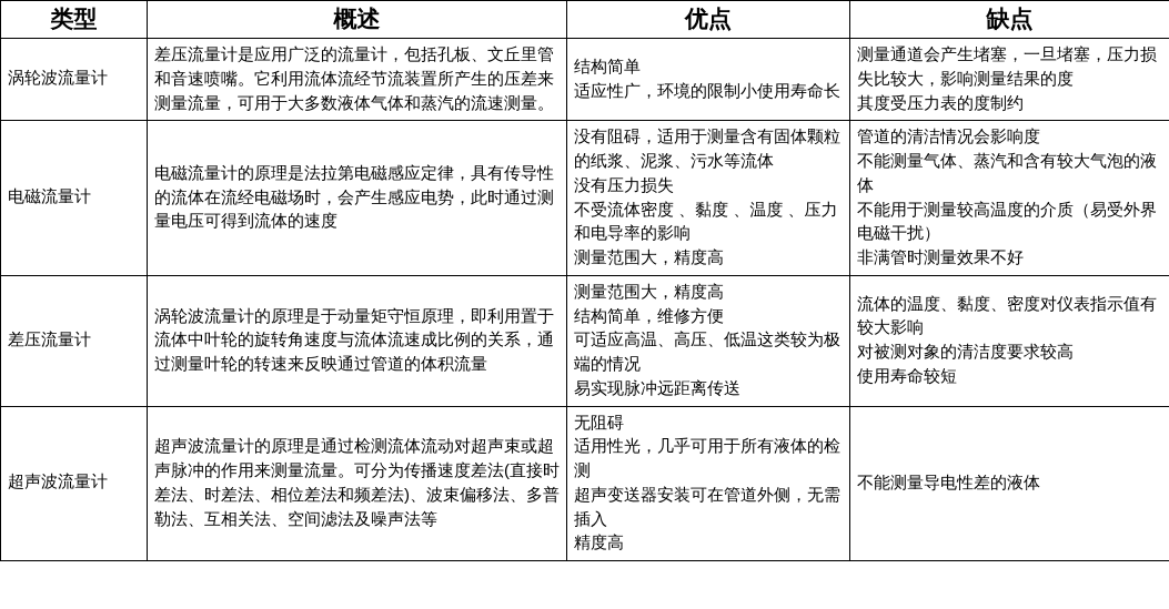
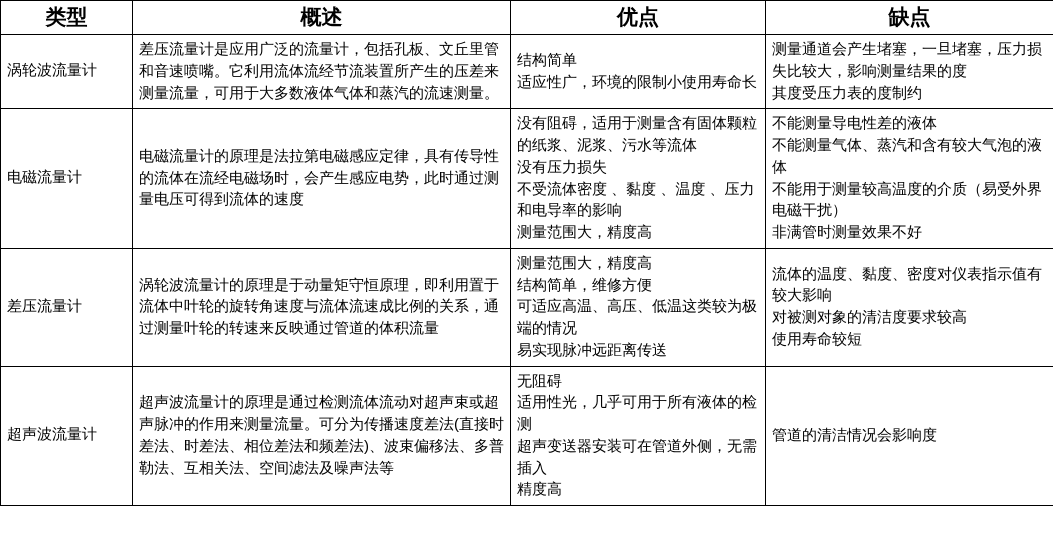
  类型	概述	优点	缺点
  涡轮波流量计	差压流量计是应用广泛的流量计，包括孔板、文丘里管和音速喷嘴。它利用流体流经节流装置所产生的压差来测量流量，可用于大多数液体气体和蒸汽的流速测量。	结构简单 适应性广，环境的限制小使用寿命长	测量通道会产生堵塞，一旦堵塞，压力损失比较大，影响测量结果的度 其度受压力表的度制约
- 电磁流量计	电磁流量计的原理是法拉第电磁感应定律，具有传导性的流体在流经电磁场时，会产生感应电势，此时通过测量电压可得到流体的速度	没有阻碍，适用于测量含有固体颗粒的纸浆、泥浆、污水等流体 没有压力损失 不受流体密度 、黏度 、温度 、压力和电导率的影响 测量范围大，精度高	管道的清洁情况会影响度 不能测量气体、蒸汽和含有较大气泡的液体 不能用于测量较高温度的介质（易受外界电磁干扰） 非满管时测量效果不好
+ 电磁流量计	电磁流量计的原理是法拉第电磁感应定律，具有传导性的流体在流经电磁场时，会产生感应电势，此时通过测量电压可得到流体的速度	没有阻碍，适用于测量含有固体颗粒的纸浆、泥浆、污水等流体 没有压力损失 不受流体密度 、黏度 、温度 、压力和电导率的影响 测量范围大，精度高	不能测量导电性差的液体 不能测量气体、蒸汽和含有较大气泡的液体 不能用于测量较高温度的介质（易受外界电磁干扰） 非满管时测量效果不好
  差压流量计	涡轮波流量计的原理是于动量矩守恒原理，即利用置于流体中叶轮的旋转角速度与流体流速成比例的关系，通过测量叶轮的转速来反映通过管道的体积流量	测量范围大，精度高 结构简单，维修方便 可适应高温、高压、低温这类较为极端的情况 易实现脉冲远距离传送	流体的温度、黏度、密度对仪表指示值有较大影响 对被测对象的清洁度要求较高 使用寿命较短
- 超声波流量计	超声波流量计的原理是通过检测流体流动对超声束或超声脉冲的作用来测量流量。可分为传播速度差法(直接时差法、时差法、相位差法和频差法)、波束偏移法、多普勒法、互相关法、空间滤法及噪声法等	无阻碍 适用性光，几乎可用于所有液体的检测 超声变送器安装可在管道外侧，无需插入 精度高	不能测量导电性差的液体
+ 超声波流量计	超声波流量计的原理是通过检测流体流动对超声束或超声脉冲的作用来测量流量。可分为传播速度差法(直接时差法、时差法、相位差法和频差法)、波束偏移法、多普勒法、互相关法、空间滤法及噪声法等	无阻碍 适用性光，几乎可用于所有液体的检测 超声变送器安装可在管道外侧，无需插入 精度高	管道的清洁情况会影响度
